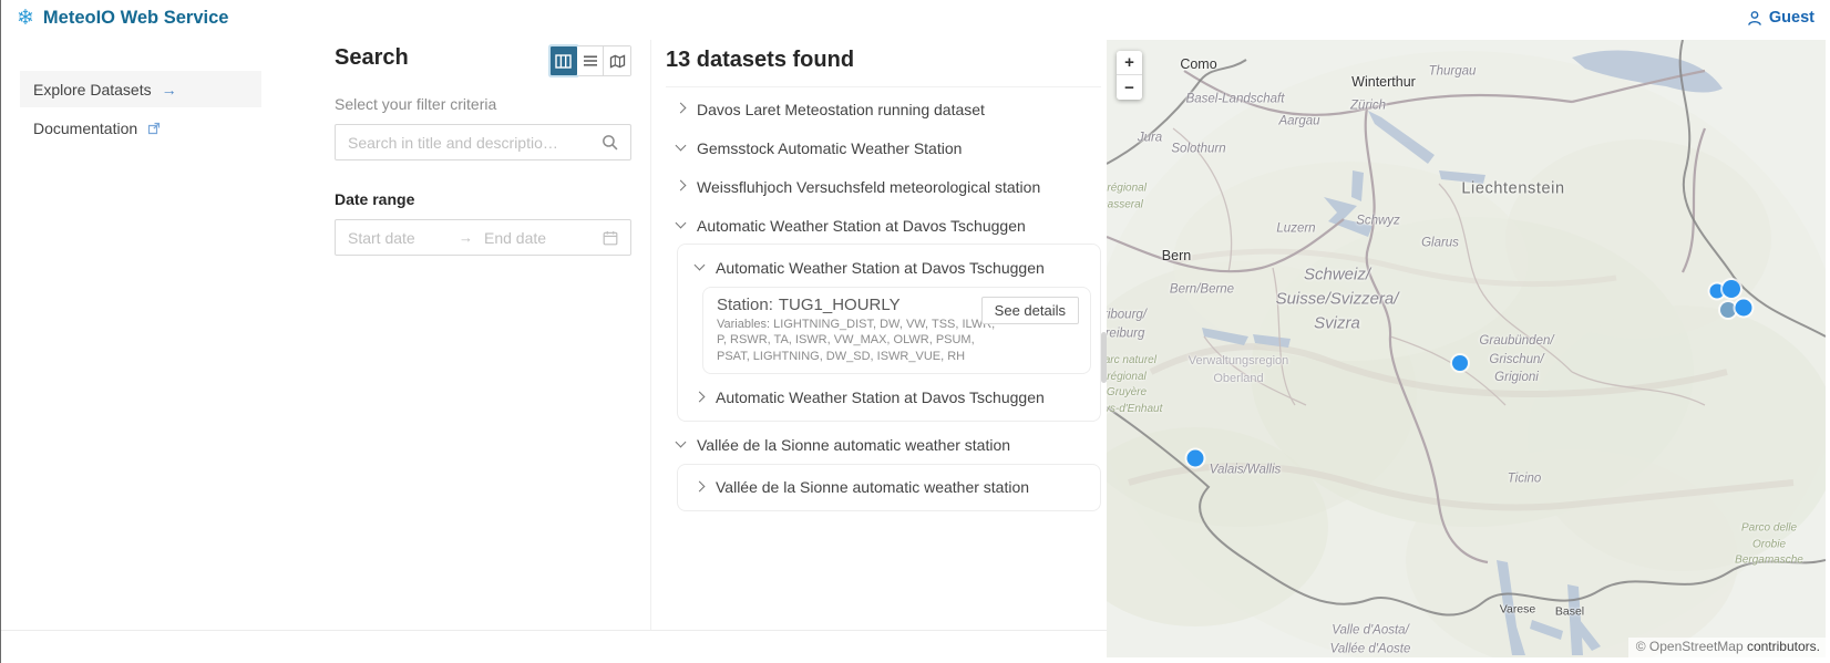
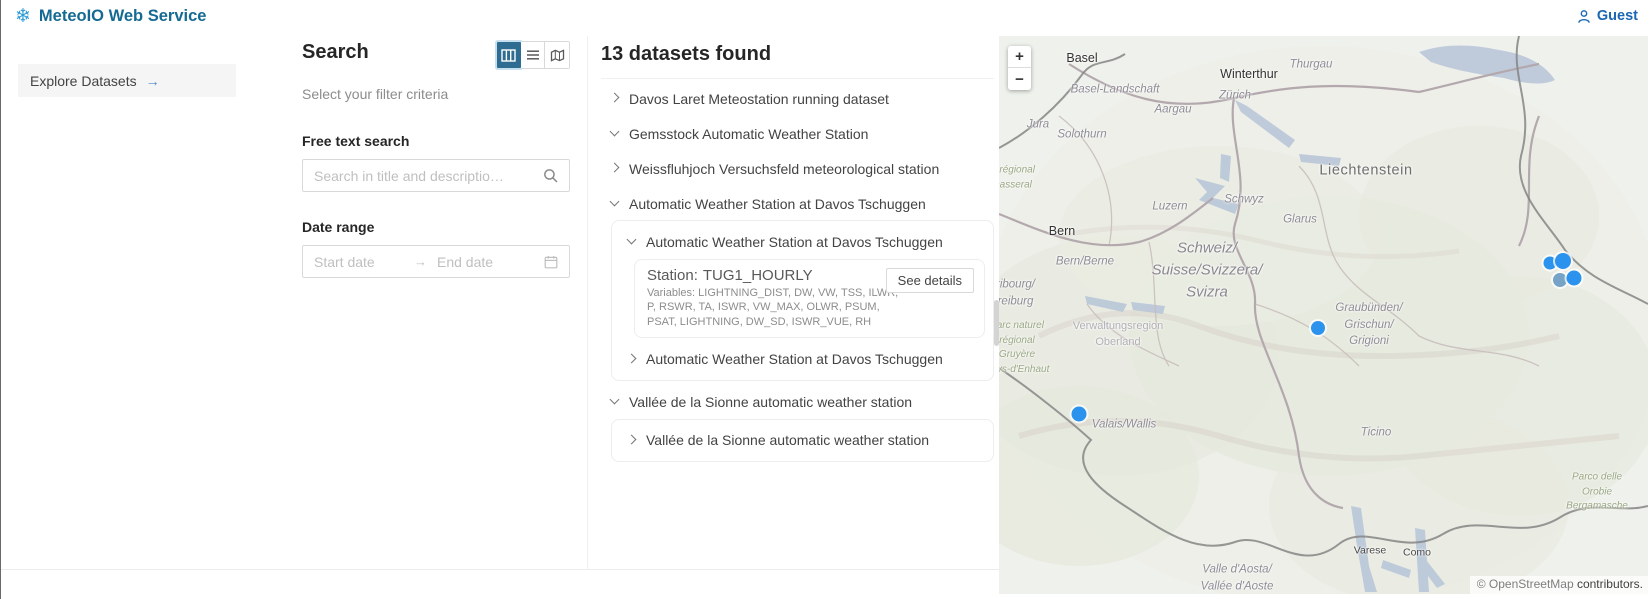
  ❄
  MeteoIO Web Service
  Guest
  Explore Datasets
  →
- Documentation
  Search
  Select your filter criteria
+ Free text search
  Search in title and descriptio…
  Date range
  Start date
  →
  End date
  13 datasets found
  Davos Laret Meteostation running dataset
  Gemsstock Automatic Weather Station
  Weissfluhjoch Versuchsfeld meteorological station
  Automatic Weather Station at Davos Tschuggen
  Automatic Weather Station at Davos Tschuggen
  Station: TUG1_HOURLY
  Variables: LIGHTNING_DIST, DW, VW, TSS, ILWR, P, RSWR, TA, ISWR, VW_MAX, OLWR, PSUM, PSAT, LIGHTNING, DW_SD, ISWR_VUE, RH
  See details
  Automatic Weather Station at Davos Tschuggen
  Vallée de la Sionne automatic weather station
  Vallée de la Sionne automatic weather station
- Como
+ Basel
  Winterthur
  Basel-Landschaft
  Thurgau
  Zürich
  Aargau
  Jura
  Solothurn
  régional
  asseral
  Luzern
  Schwyz
  Glarus
  Liechtenstein
  Bern
  Bern/Berne
  Schweiz/
  Suisse/Svizzera/
  Svizra
  ibourg/
  reiburg
  arc naturel
  régional
  Gruyère
  ys-d'Enhaut
  Verwaltungsregion
  Oberland
  Graubünden/
  Grischun/
  Grigioni
  Valais/Wallis
  Ticino
  Varese
- Basel
+ Como
  Valle d'Aosta/
  Vallée d'Aoste
  Parco delle
  Orobie
  Bergamasche
  +
  −
  © OpenStreetMap contributors.
